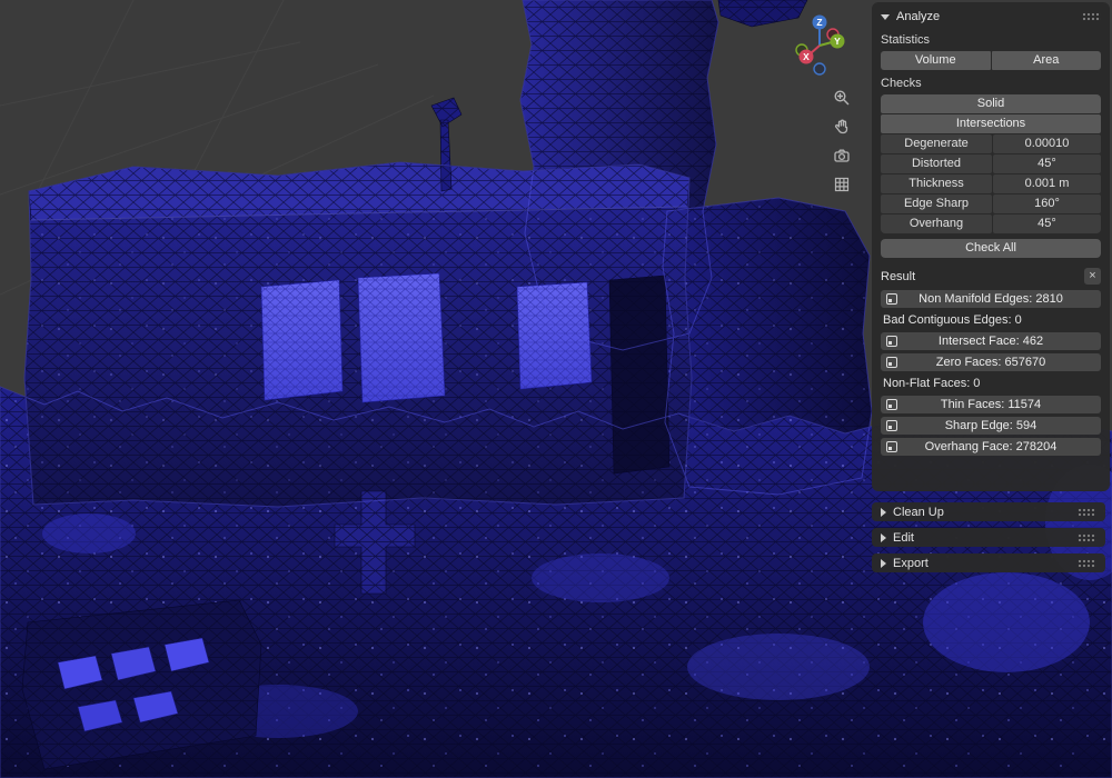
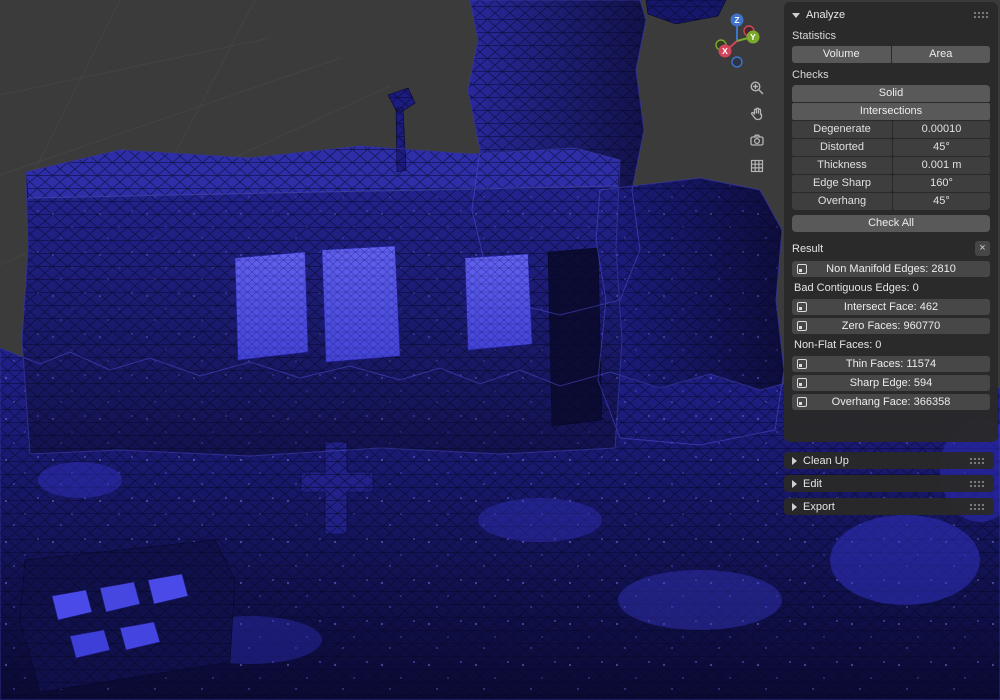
  Z
  Y
  X
  Analyze
  Statistics
  Volume
  Area
  Checks
  Solid
  Intersections
  Degenerate
  0.00010
  Distorted
  45°
  Thickness
  0.001 m
  Edge Sharp
  160°
  Overhang
  45°
  Check All
  Result
  ×
  Non Manifold Edges: 2810
  Bad Contiguous Edges: 0
  Intersect Face: 462
- Zero Faces: 657670
+ Zero Faces: 960770
  Non-Flat Faces: 0
  Thin Faces: 11574
  Sharp Edge: 594
- Overhang Face: 278204
+ Overhang Face: 366358
  Clean Up
  Edit
  Export
